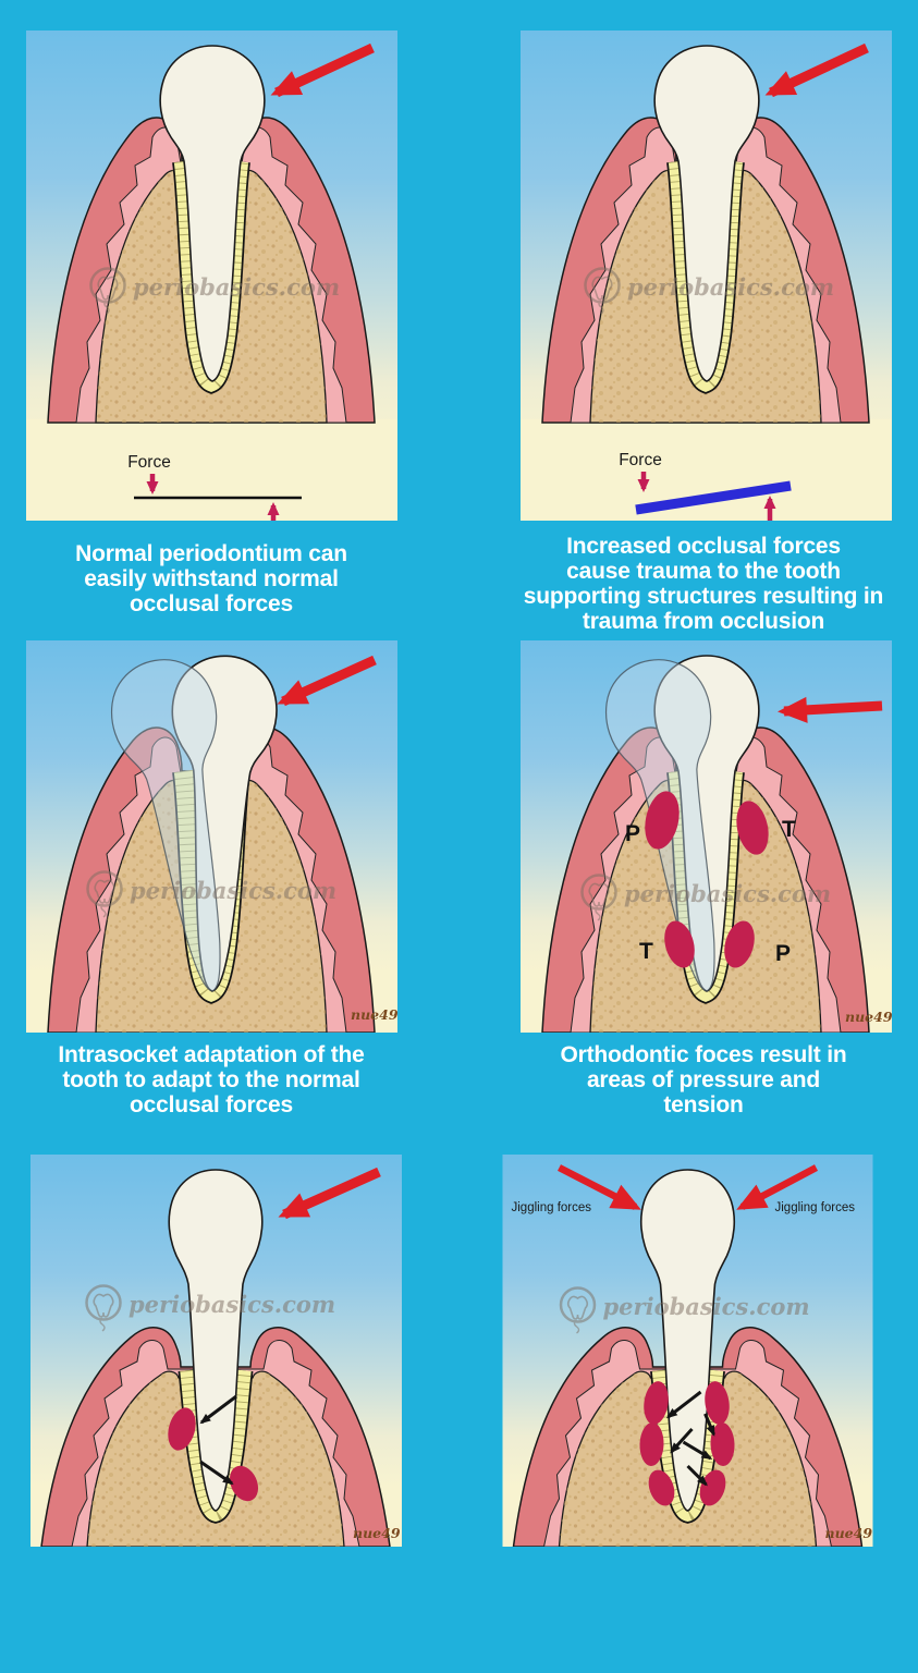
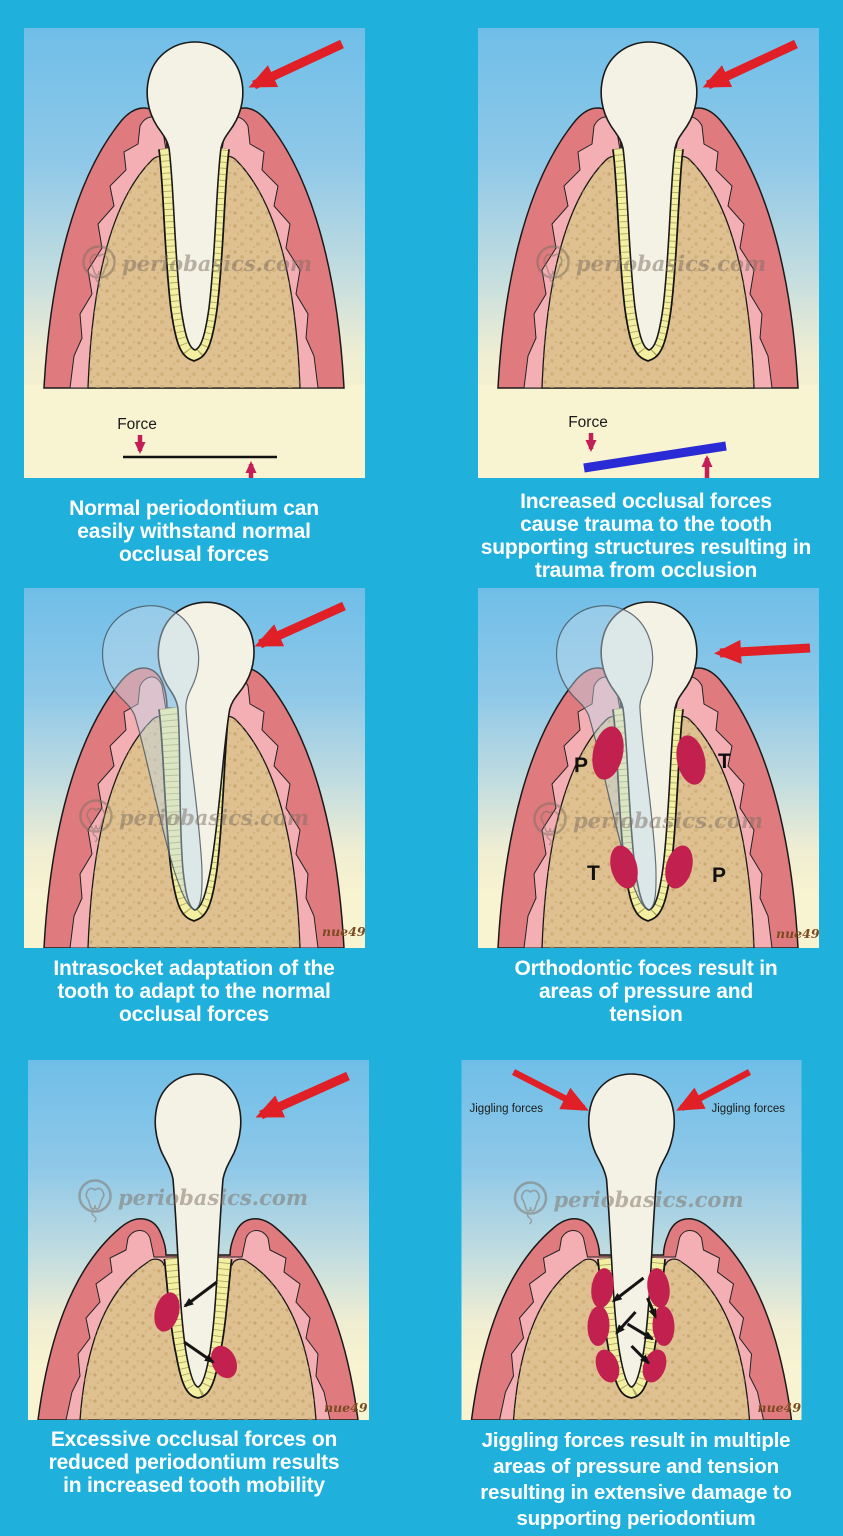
  Force
  Force
  nue49
  P
  T
  T
  P
  nue49
  nue49
  Jiggling forces
  Jiggling forces
  nue49
  Normal periodontium can
  easily withstand normal
  occlusal forces
  Increased occlusal forces
  cause trauma to the tooth
  supporting structures resulting in
  trauma from occlusion
  Intrasocket adaptation of the
  tooth to adapt to the normal
  occlusal forces
  Orthodontic foces result in
  areas of pressure and
  tension
+ Excessive occlusal forces on
+ reduced periodontium results
+ in increased tooth mobility
+ Jiggling forces result in multiple
+ areas of pressure and tension
+ resulting in extensive damage to
+ supporting periodontium
